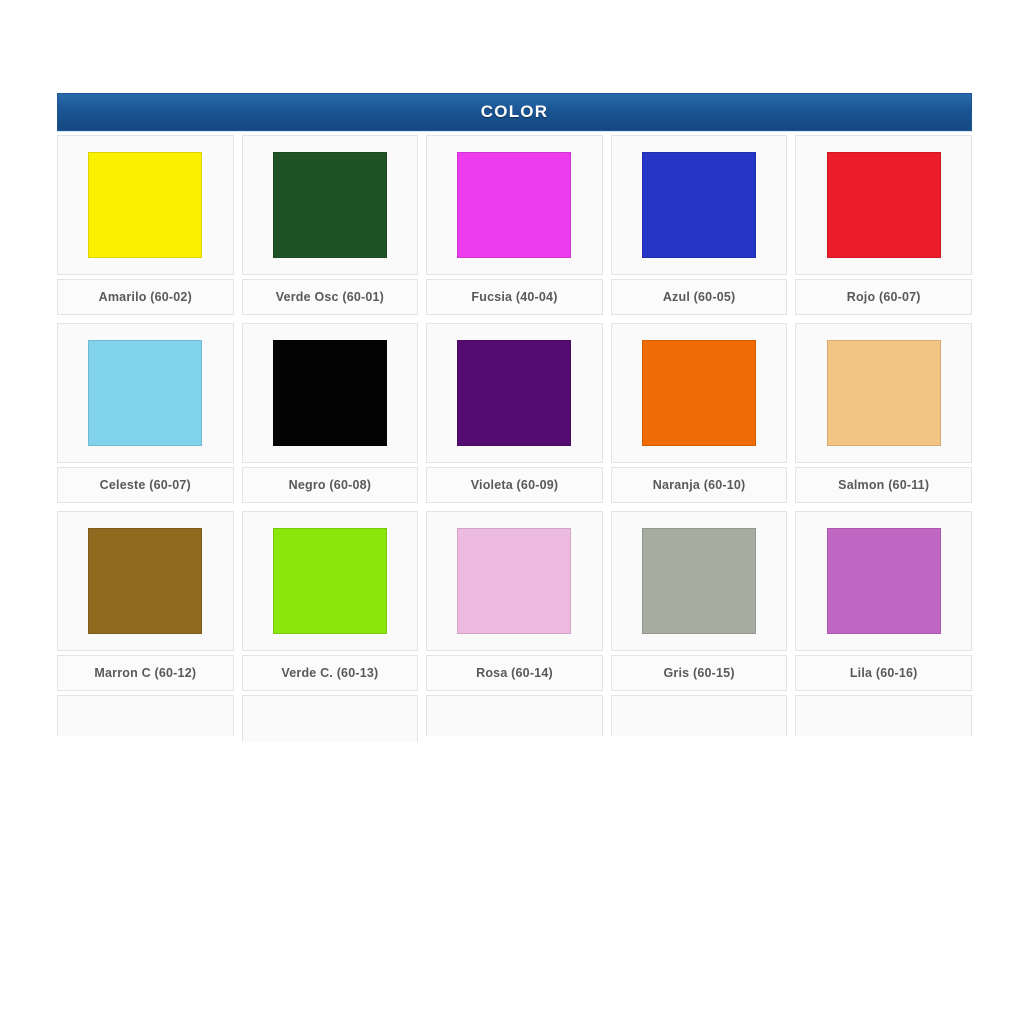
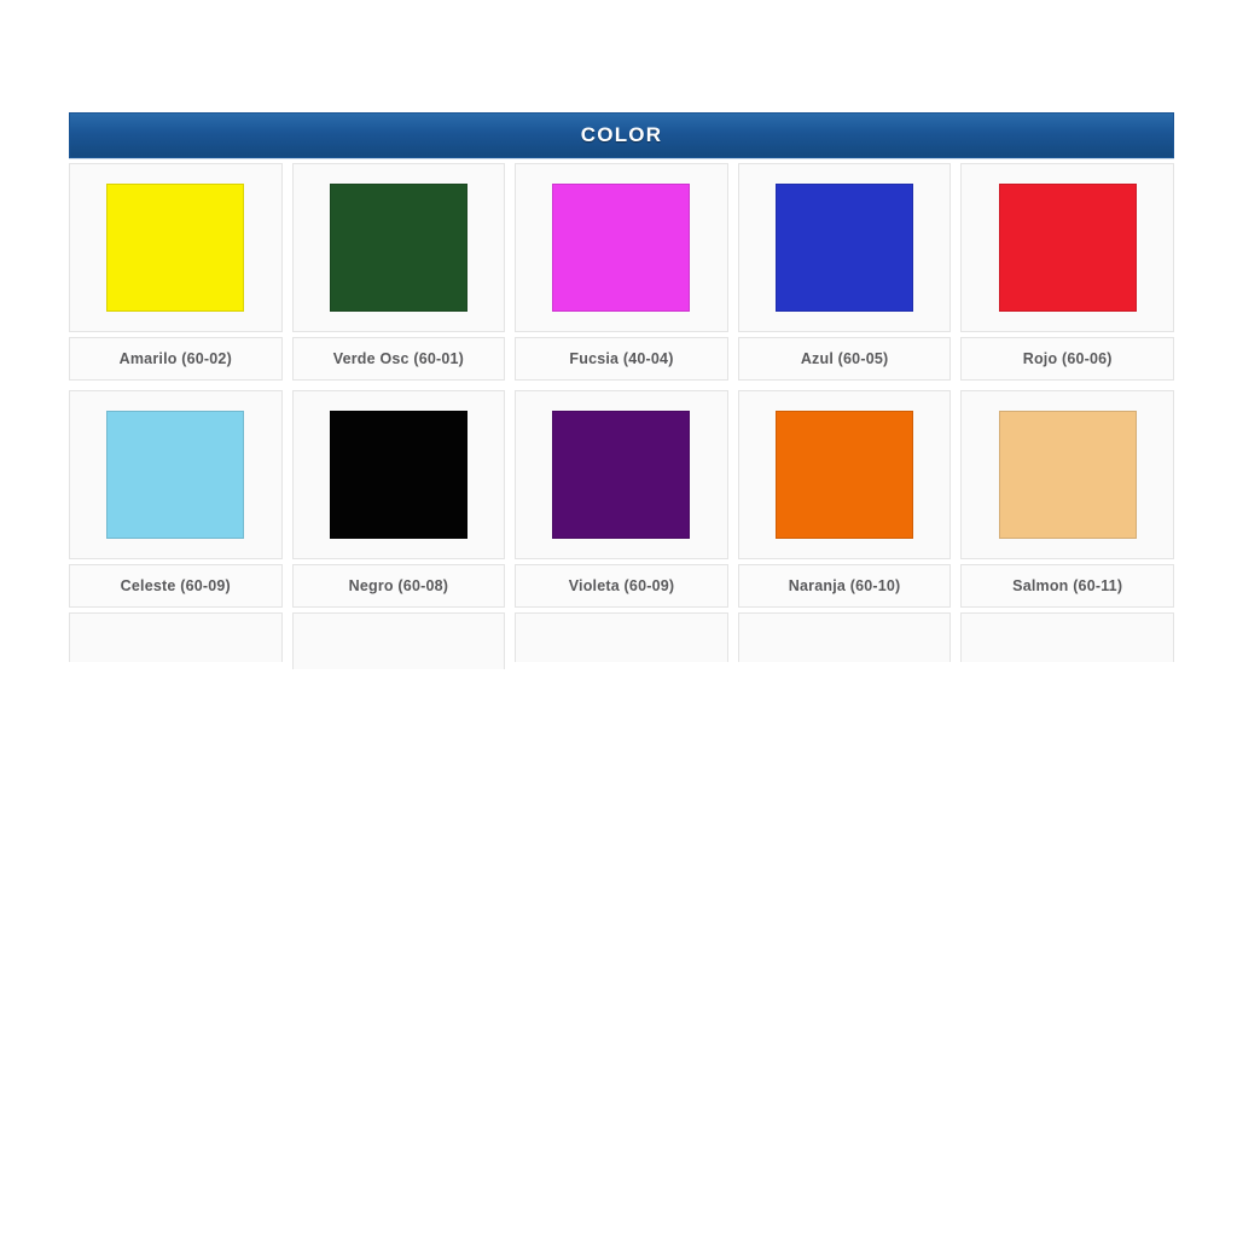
  COLOR
  Amarilo (60-02)
  Verde Osc (60-01)
  Fucsia (40-04)
  Azul (60-05)
- Rojo (60-07)
+ Rojo (60-06)
- Celeste (60-07)
+ Celeste (60-09)
  Negro (60-08)
  Violeta (60-09)
  Naranja (60-10)
  Salmon (60-11)
- Marron C (60-12)
- Verde C. (60-13)
- Rosa (60-14)
- Gris (60-15)
- Lila (60-16)
